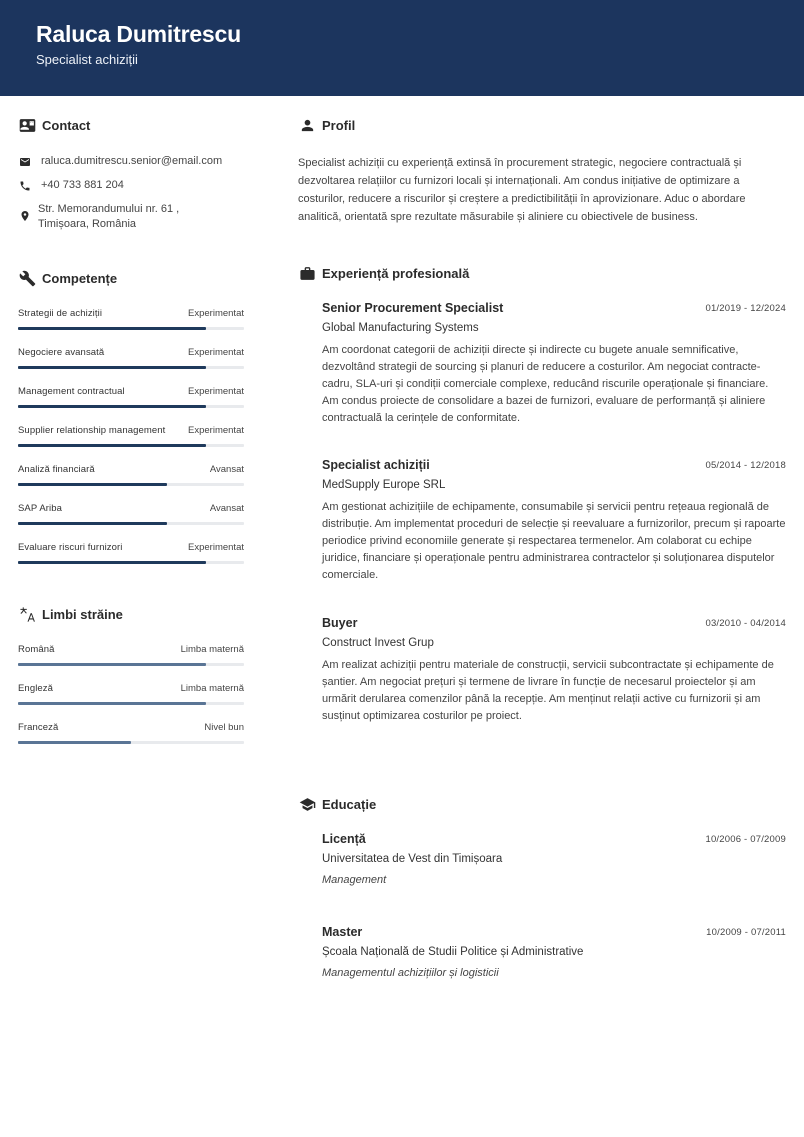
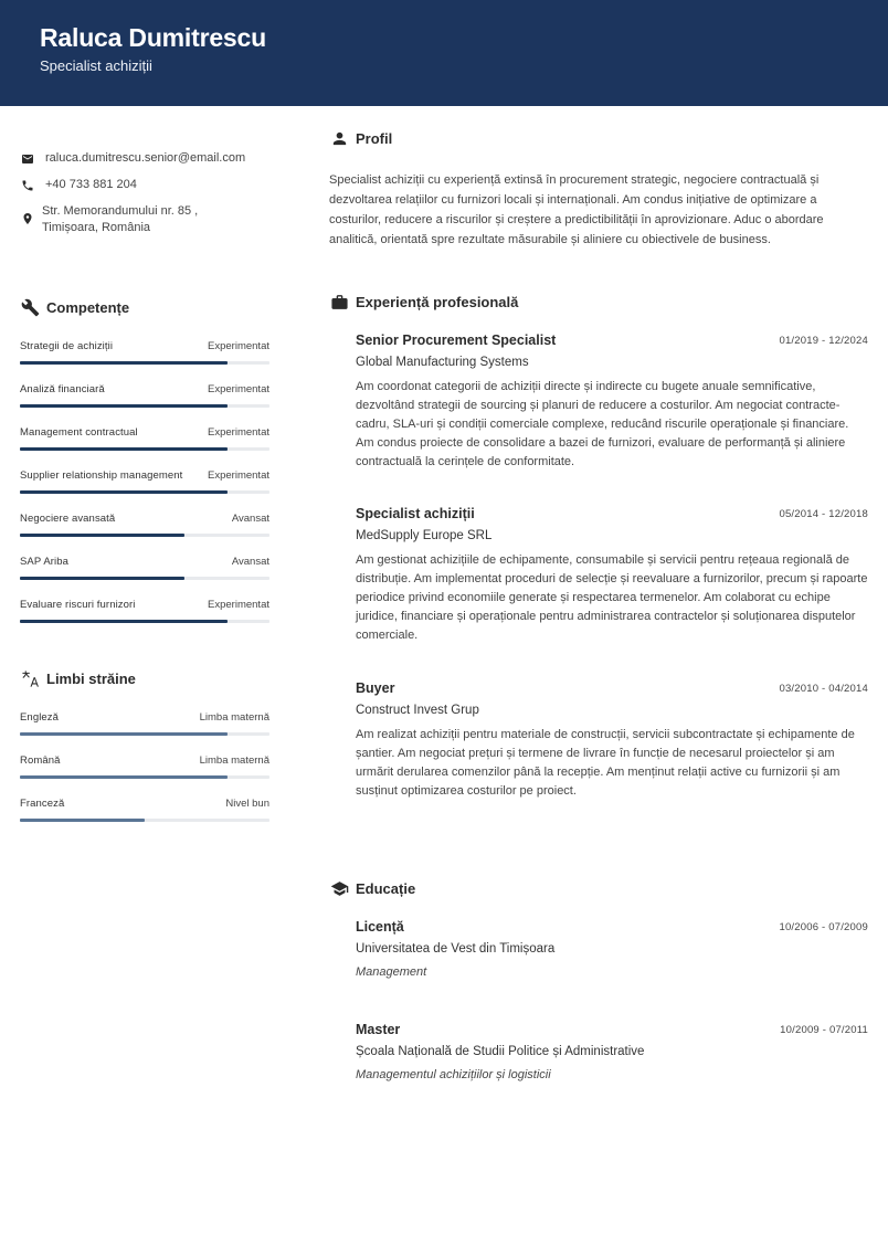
  Raluca Dumitrescu
  Specialist achiziții
- Contact
  raluca.dumitrescu.senior@email.com
  +40 733 881 204
- Str. Memorandumului nr. 61 ,
+ Str. Memorandumului nr. 85 ,
  Timișoara, România
  Competențe
  Strategii de achiziții
  Experimentat
- Negociere avansată
+ Analiză financiară
  Experimentat
  Management contractual
  Experimentat
  Supplier relationship management
  Experimentat
- Analiză financiară
+ Negociere avansată
  Avansat
  SAP Ariba
  Avansat
  Evaluare riscuri furnizori
  Experimentat
  Limbi străine
- Română
+ Engleză
  Limba maternă
- Engleză
+ Română
  Limba maternă
  Franceză
  Nivel bun
  Profil
  Specialist achiziții cu experiență extinsă în procurement strategic, negociere contractuală și dezvoltarea relațiilor cu furnizori locali și internaționali. Am condus inițiative de optimizare a costurilor, reducere a riscurilor și creștere a predictibilității în aprovizionare. Aduc o abordare analitică, orientată spre rezultate măsurabile și aliniere cu obiectivele de business.
  Experiență profesională
  Senior Procurement Specialist
  01/2019 - 12/2024
  Global Manufacturing Systems
  Am coordonat categorii de achiziții directe și indirecte cu bugete anuale semnificative, dezvoltând strategii de sourcing și planuri de reducere a costurilor. Am negociat contracte-cadru, SLA-uri și condiții comerciale complexe, reducând riscurile operaționale și financiare. Am condus proiecte de consolidare a bazei de furnizori, evaluare de performanță și aliniere contractuală la cerințele de conformitate.
  Specialist achiziții
  05/2014 - 12/2018
  MedSupply Europe SRL
  Am gestionat achizițiile de echipamente, consumabile și servicii pentru rețeaua regională de distribuție. Am implementat proceduri de selecție și reevaluare a furnizorilor, precum și rapoarte periodice privind economiile generate și respectarea termenelor. Am colaborat cu echipe juridice, financiare și operaționale pentru administrarea contractelor și soluționarea disputelor comerciale.
  Buyer
  03/2010 - 04/2014
  Construct Invest Grup
  Am realizat achiziții pentru materiale de construcții, servicii subcontractate și echipamente de șantier. Am negociat prețuri și termene de livrare în funcție de necesarul proiectelor și am urmărit derularea comenzilor până la recepție. Am menținut relații active cu furnizorii și am susținut optimizarea costurilor pe proiect.
  Educație
  Licență
  10/2006 - 07/2009
  Universitatea de Vest din Timișoara
  Management
  Master
  10/2009 - 07/2011
  Școala Națională de Studii Politice și Administrative
  Managementul achizițiilor și logisticii
